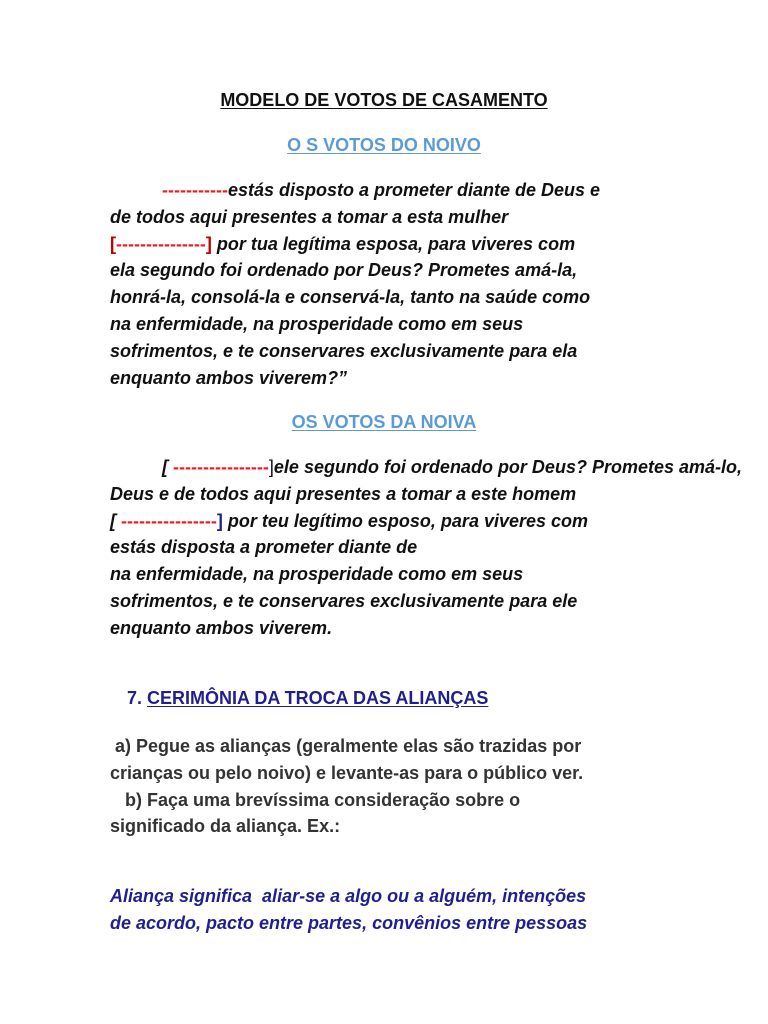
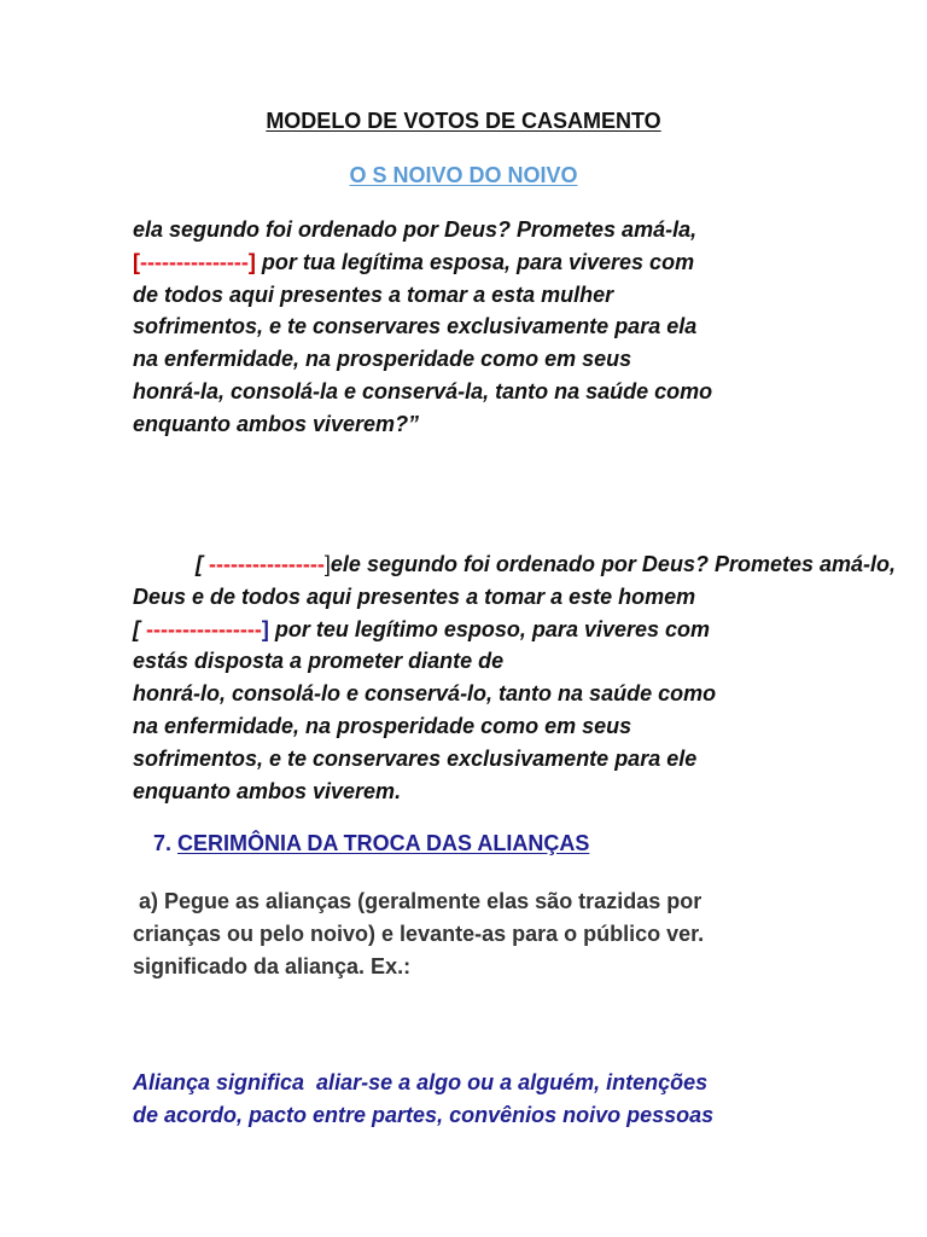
  MODELO DE VOTOS DE CASAMENTO
- O S VOTOS DO NOIVO
+ O S NOIVO DO NOIVO
- -----------estás disposto a prometer diante de Deus e
- de todos aqui presentes a tomar a esta mulher
+ ela segundo foi ordenado por Deus? Prometes amá-la,
  [---------------] por tua legítima esposa, para viveres com
- ela segundo foi ordenado por Deus? Prometes amá-la,
+ de todos aqui presentes a tomar a esta mulher
- honrá-la, consolá-la e conservá-la, tanto na saúde como
+ sofrimentos, e te conservares exclusivamente para ela
  na enfermidade, na prosperidade como em seus
- sofrimentos, e te conservares exclusivamente para ela
+ honrá-la, consolá-la e conservá-la, tanto na saúde como
  enquanto ambos viverem?”
- OS VOTOS DA NOIVA
  [ ----------------]ele segundo foi ordenado por Deus? Prometes amá-lo,
  Deus e de todos aqui presentes a tomar a este homem
  [ ----------------] por teu legítimo esposo, para viveres com
  estás disposta a prometer diante de
+ honrá-lo, consolá-lo e conservá-lo, tanto na saúde como
  na enfermidade, na prosperidade como em seus
  sofrimentos, e te conservares exclusivamente para ele
  enquanto ambos viverem.
  7. CERIMÔNIA DA TROCA DAS ALIANÇAS
  a) Pegue as alianças (geralmente elas são trazidas por
  crianças ou pelo noivo) e levante-as para o público ver.
- b) Faça uma brevíssima consideração sobre o
  significado da aliança. Ex.:
  Aliança significa aliar-se a algo ou a alguém, intenções
- de acordo, pacto entre partes, convênios entre pessoas
+ de acordo, pacto entre partes, convênios noivo pessoas
